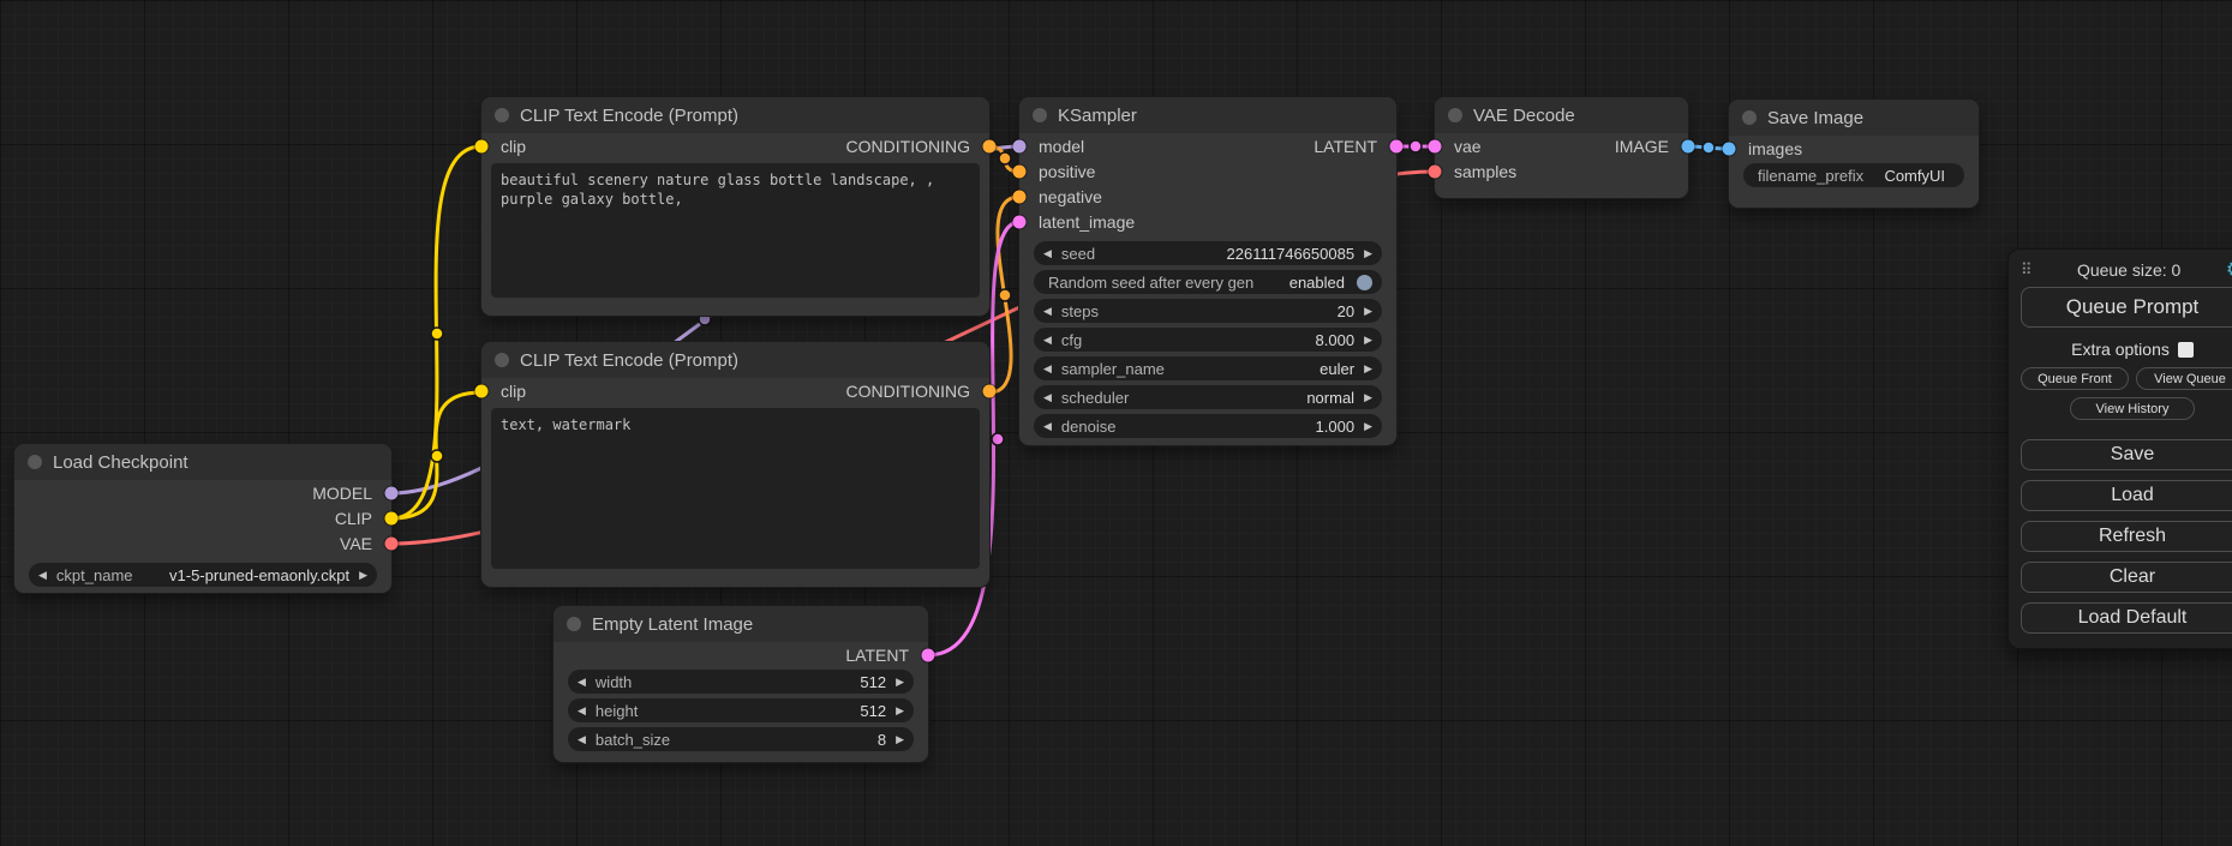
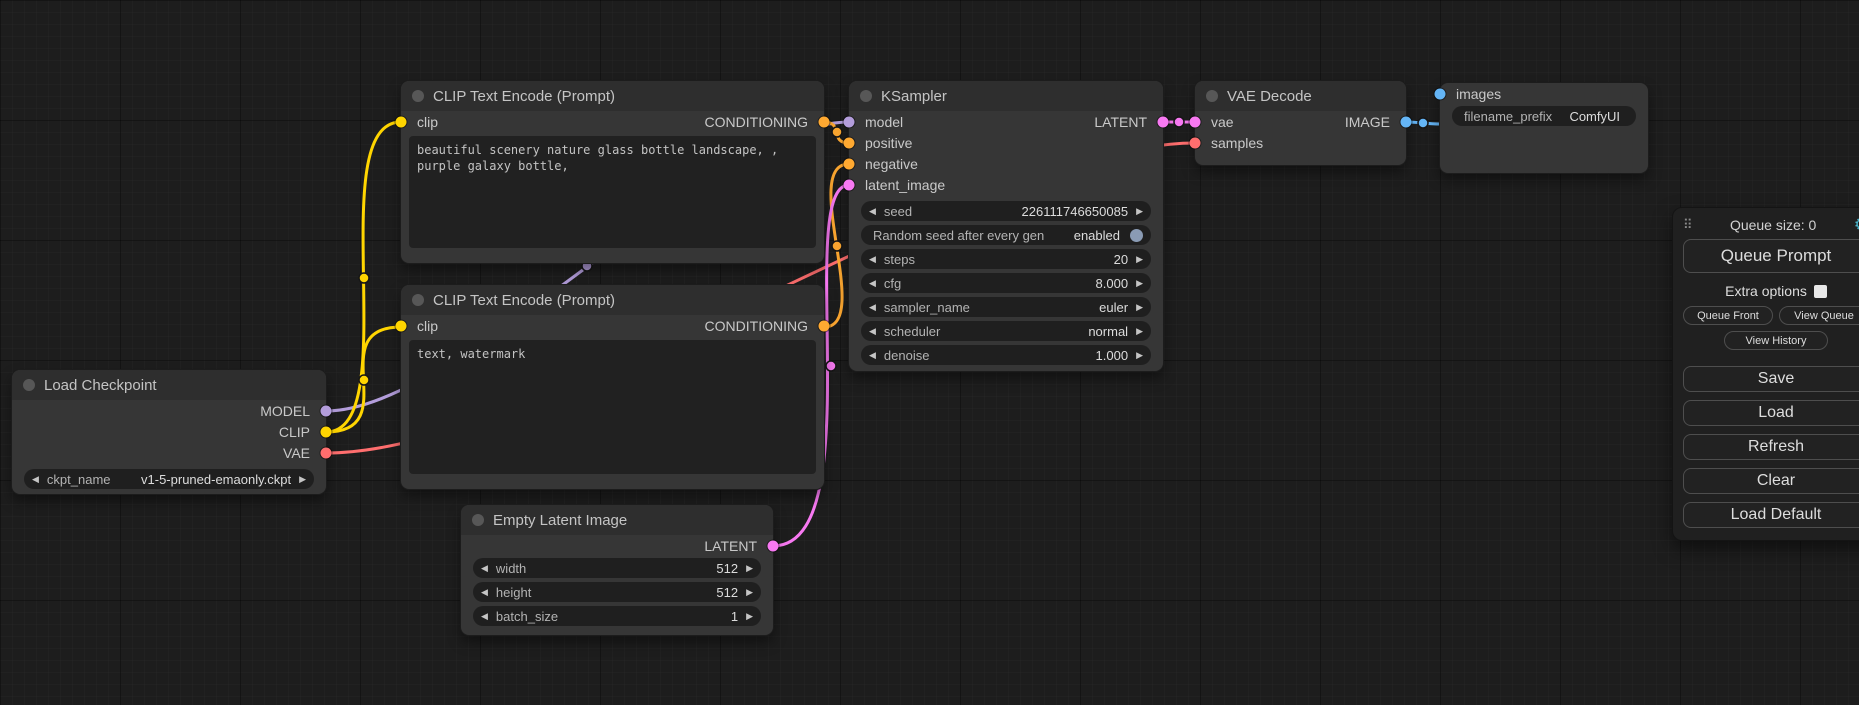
  Load Checkpoint
  MODEL
  CLIP
  VAE
  ◀
  ckpt_name
  v1-5-pruned-emaonly.ckpt
  ▶
  CLIP Text Encode (Prompt)
  clip
  CONDITIONING
  beautiful scenery nature glass bottle landscape, , purple galaxy bottle,
  CLIP Text Encode (Prompt)
  clip
  CONDITIONING
  text, watermark
  KSampler
  model
  LATENT
  positive
  negative
  latent_image
  ◀
  seed
  226111746650085
  ▶
  Random seed after every gen
  enabled
  ◀
  steps
  20
  ▶
  ◀
  cfg
  8.000
  ▶
  ◀
  sampler_name
  euler
  ▶
  ◀
  scheduler
  normal
  ▶
  ◀
  denoise
  1.000
  ▶
  VAE Decode
  vae
  IMAGE
  samples
- Save Image
  images
  filename_prefix
  ComfyUI
  Empty Latent Image
  LATENT
  ◀
  width
  512
  ▶
  ◀
  height
  512
  ▶
  ◀
  batch_size
- 8
+ 1
  ▶
  ⠿
  Queue size: 0
  Queue Prompt
  Extra options
  Queue Front
  View Queue
  View History
  Save
  Load
  Refresh
  Clear
  Load Default
